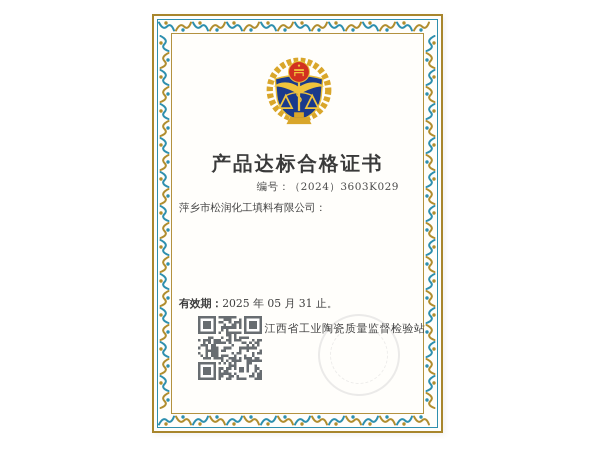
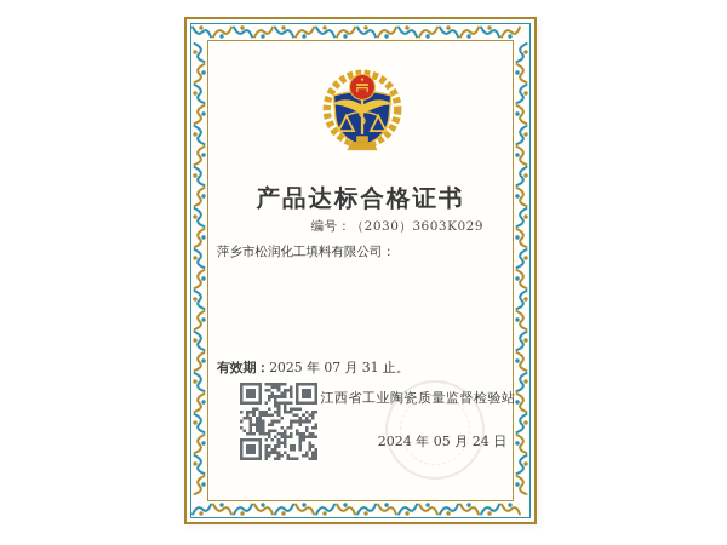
  产品达标合格证书
- 编号：（2024）3603K029
+ 编号：（2030）3603K029
  萍乡市松润化工填料有限公司：
- 有效期：2025 年 05 月 31 止。
+ 有效期：2025 年 07 月 31 止。
  江西省工业陶瓷质量监督检验站
+ 2024 年 05 月 24 日
